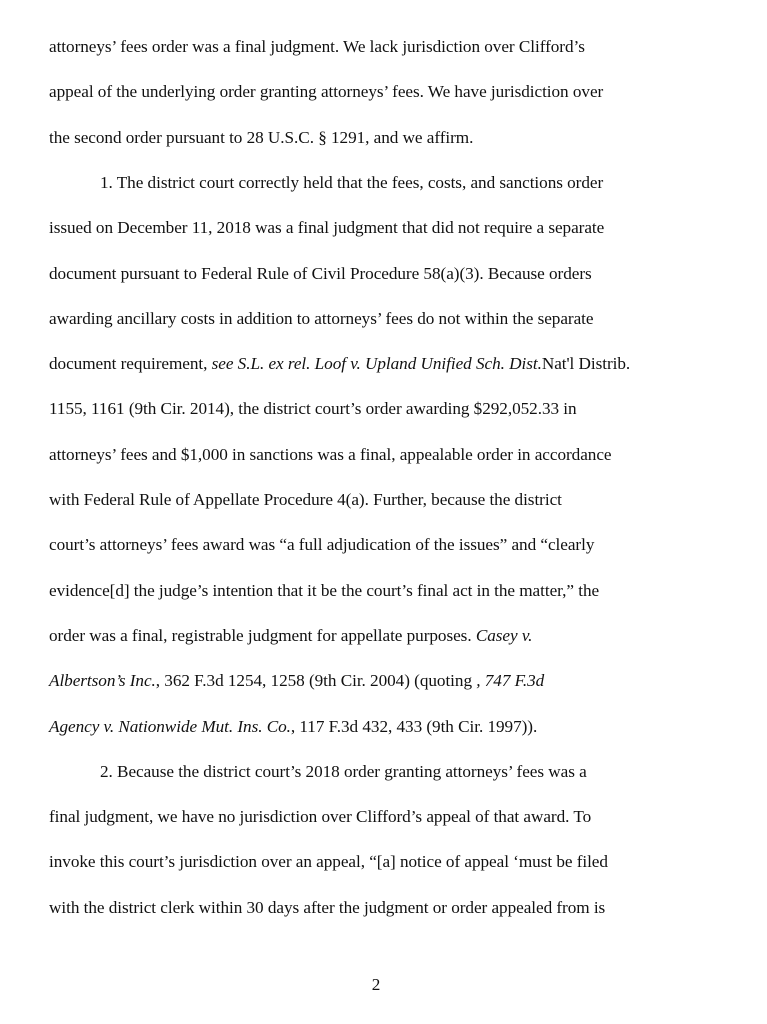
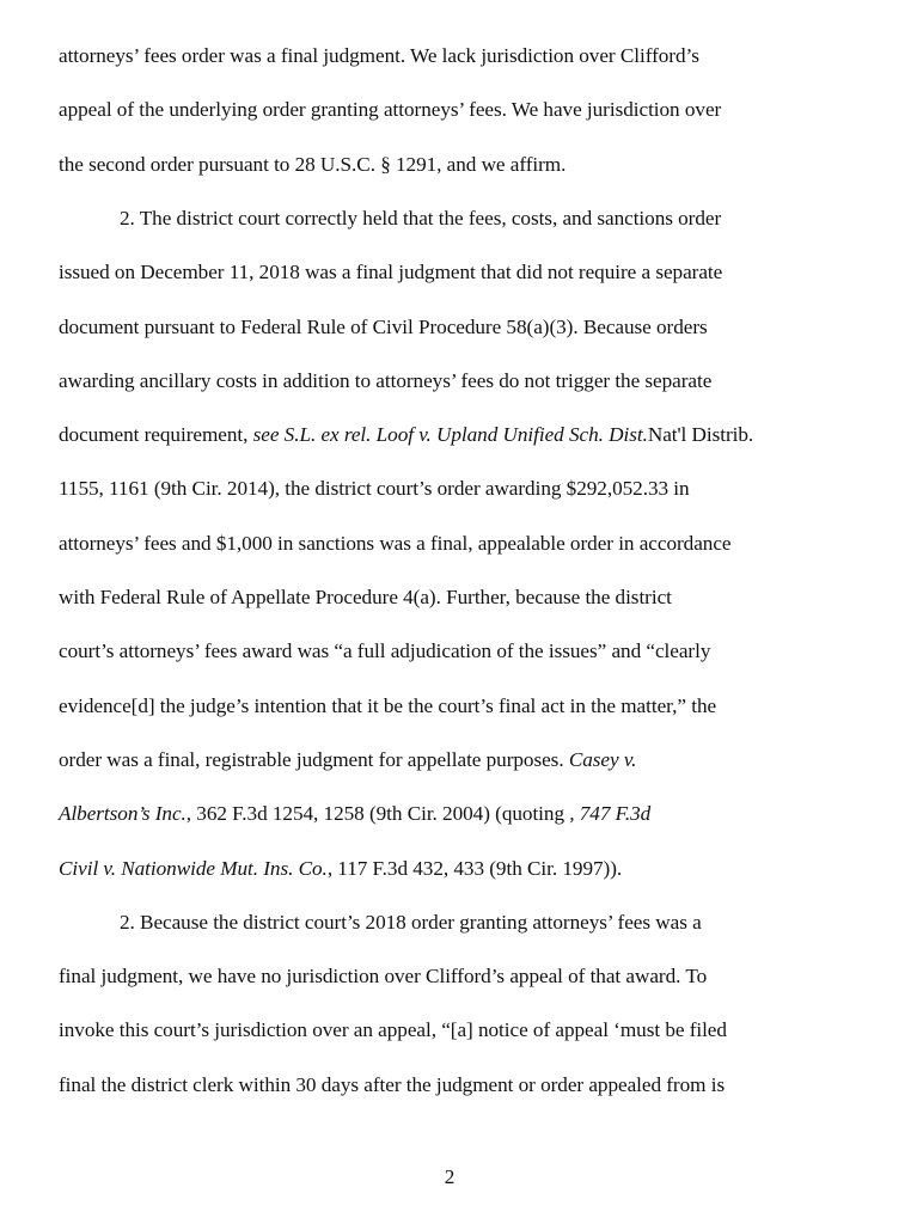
  attorneys’ fees order was a final judgment. We lack jurisdiction over Clifford’s
  appeal of the underlying order granting attorneys’ fees. We have jurisdiction over
  the second order pursuant to 28 U.S.C. § 1291, and we affirm.
- 1. The district court correctly held that the fees, costs, and sanctions order
+ 2. The district court correctly held that the fees, costs, and sanctions order
  issued on December 11, 2018 was a final judgment that did not require a separate
  document pursuant to Federal Rule of Civil Procedure 58(a)(3). Because orders
- awarding ancillary costs in addition to attorneys’ fees do not within the separate
+ awarding ancillary costs in addition to attorneys’ fees do not trigger the separate
  document requirement, see S.L. ex rel. Loof v. Upland Unified Sch. Dist.Nat'l Distrib.
  1155, 1161 (9th Cir. 2014), the district court’s order awarding $292,052.33 in
  attorneys’ fees and $1,000 in sanctions was a final, appealable order in accordance
  with Federal Rule of Appellate Procedure 4(a). Further, because the district
  court’s attorneys’ fees award was “a full adjudication of the issues” and “clearly
  evidence[d] the judge’s intention that it be the court’s final act in the matter,” the
  order was a final, registrable judgment for appellate purposes. Casey v.
  Albertson’s Inc., 362 F.3d 1254, 1258 (9th Cir. 2004) (quoting , 747 F.3d
- Agency v. Nationwide Mut. Ins. Co., 117 F.3d 432, 433 (9th Cir. 1997)).
+ Civil v. Nationwide Mut. Ins. Co., 117 F.3d 432, 433 (9th Cir. 1997)).
  2. Because the district court’s 2018 order granting attorneys’ fees was a
  final judgment, we have no jurisdiction over Clifford’s appeal of that award. To
  invoke this court’s jurisdiction over an appeal, “[a] notice of appeal ‘must be filed
- with the district clerk within 30 days after the judgment or order appealed from is
+ final the district clerk within 30 days after the judgment or order appealed from is
  2
